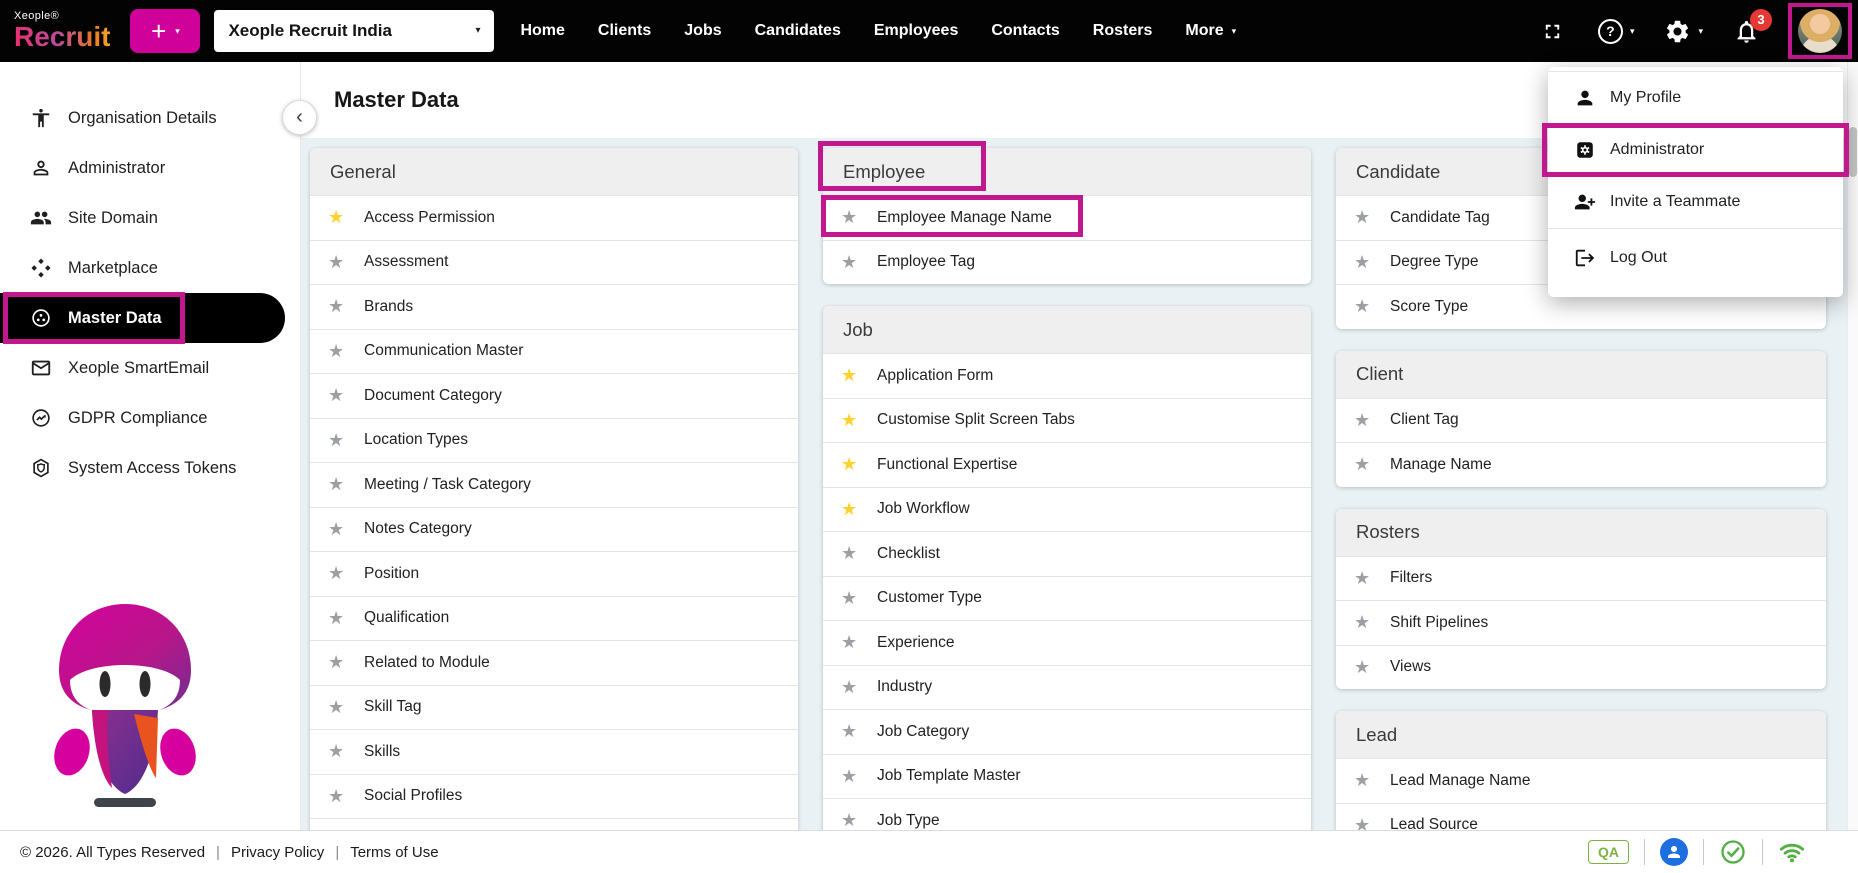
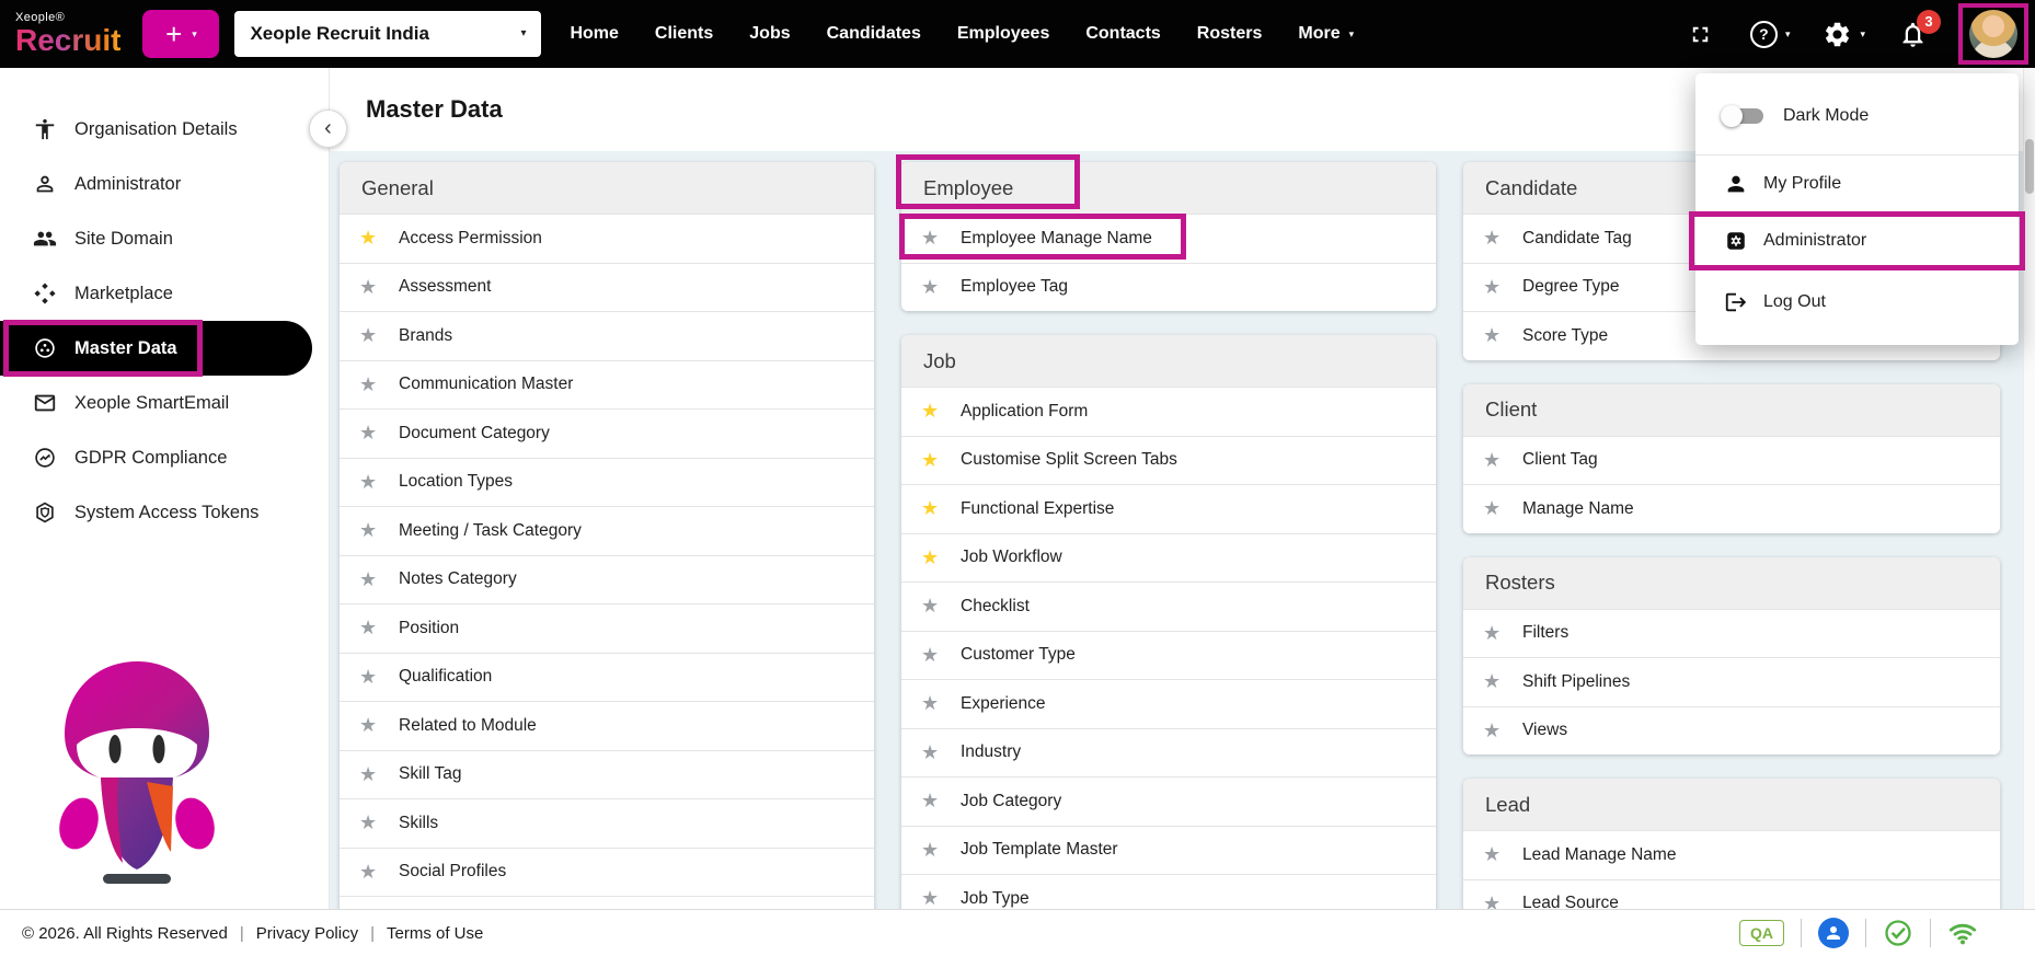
  Xeople®
  Recruit
  +
  ▾
  Xeople Recruit India
  ▾
  Home
  Clients
  Jobs
  Candidates
  Employees
  Contacts
  Rosters
  More
  ▾
  ?
  ▾
  ▾
  3
  Organisation Details
  Administrator
  Site Domain
  Marketplace
  Master Data
  Xeople SmartEmail
  GDPR Compliance
  System Access Tokens
  ‹
  Master Data
  General
  ★
  Access Permission
  ★
  Assessment
  ★
  Brands
  ★
  Communication Master
  ★
  Document Category
  ★
  Location Types
  ★
  Meeting / Task Category
  ★
  Notes Category
  ★
  Position
  ★
  Qualification
  ★
  Related to Module
  ★
  Skill Tag
  ★
  Skills
  ★
  Social Profiles
  Employee
  ★
  Employee Manage Name
  ★
  Employee Tag
  Job
  ★
  Application Form
  ★
  Customise Split Screen Tabs
  ★
  Functional Expertise
  ★
  Job Workflow
  ★
  Checklist
  ★
  Customer Type
  ★
  Experience
  ★
  Industry
  ★
  Job Category
  ★
  Job Template Master
  ★
  Job Type
  Candidate
  ★
  Candidate Tag
  ★
  Degree Type
  ★
  Score Type
  Client
  ★
  Client Tag
  ★
  Manage Name
  Rosters
  ★
  Filters
  ★
  Shift Pipelines
  ★
  Views
  Lead
  ★
  Lead Manage Name
  ★
  Lead Source
+ Dark Mode
  My Profile
  Administrator
- Invite a Teammate
  Log Out
- © 2026. All Types Reserved
+ © 2026. All Rights Reserved
  |
  Privacy Policy
  |
  Terms of Use
  QA
